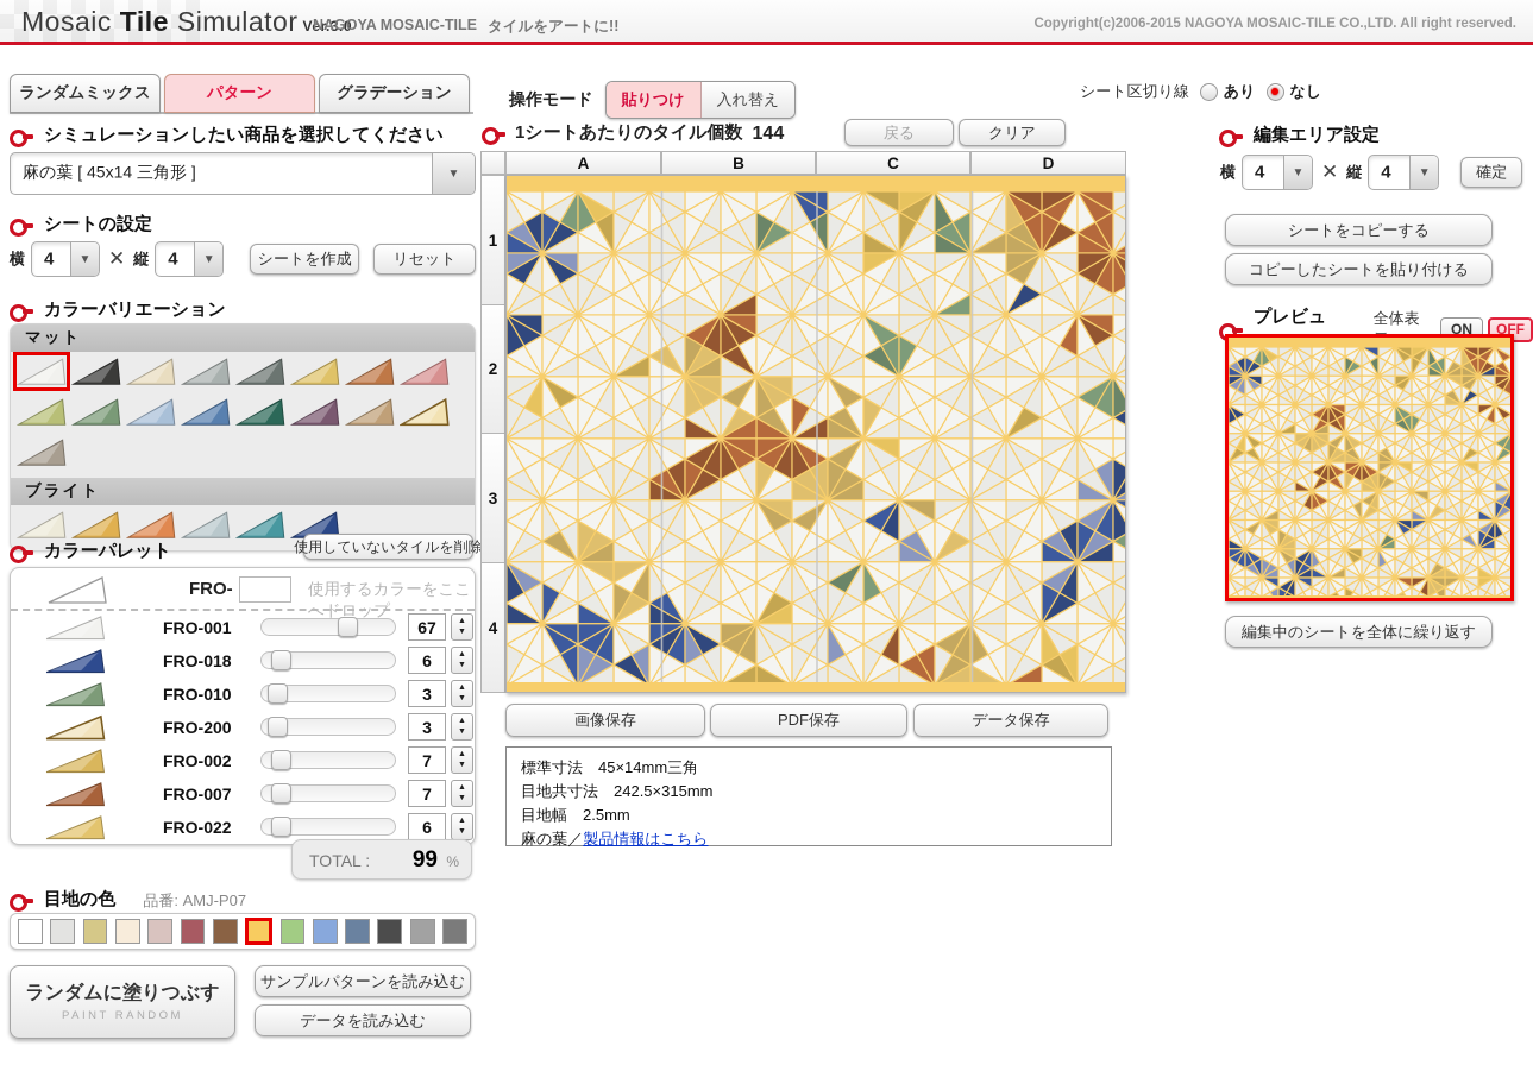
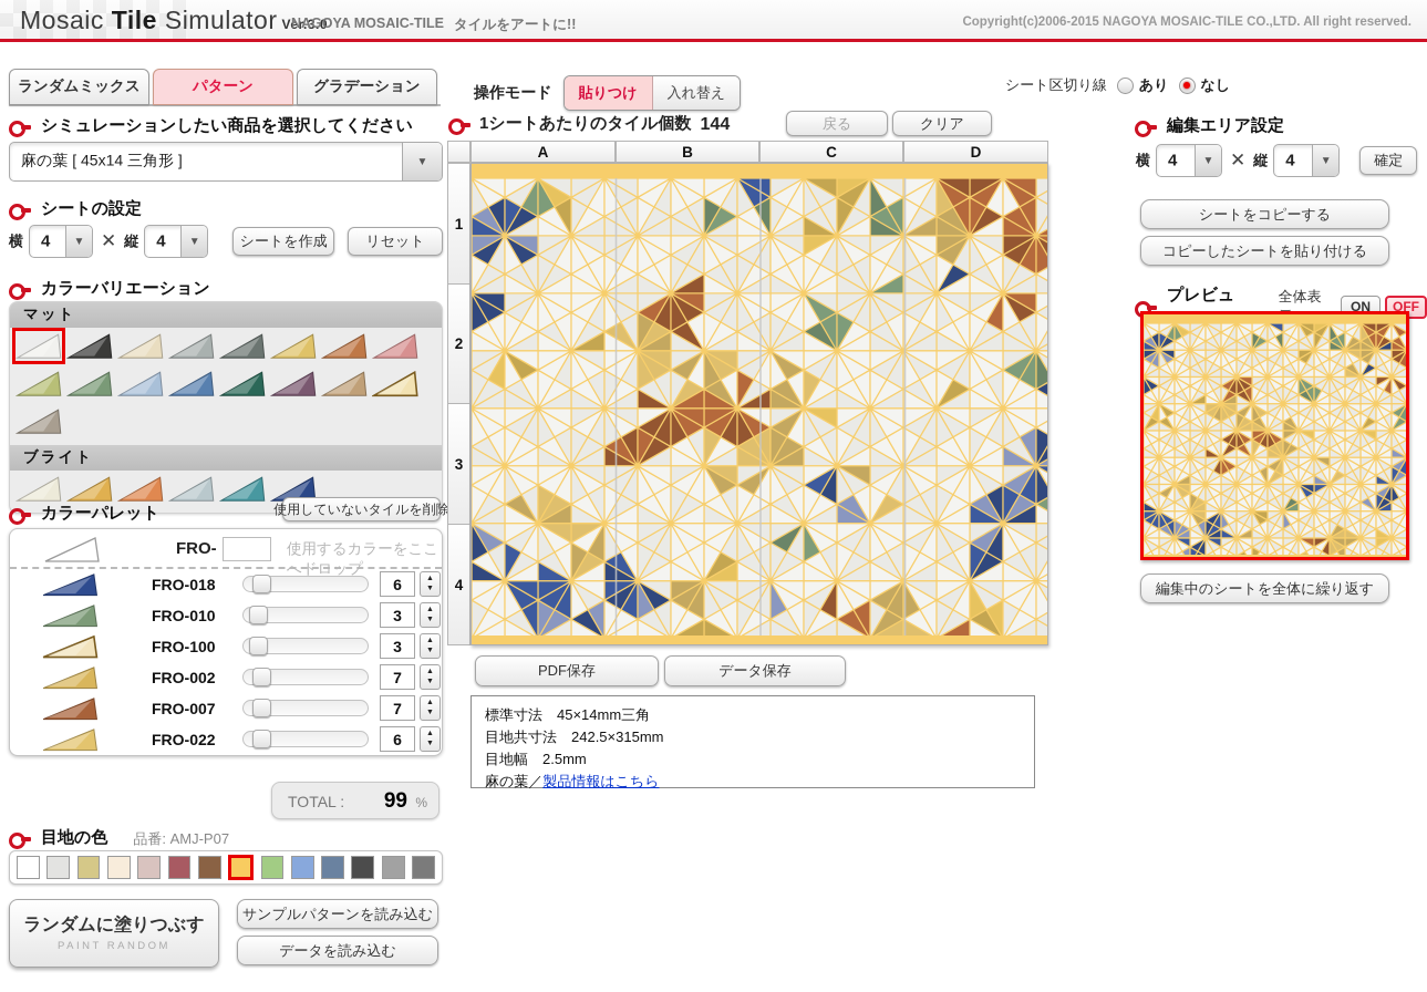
  Mosaic Tile Simulator Ver.3.0
  NAGOYA MOSAIC-TILE
  タイルをアートに!!
  Copyright(c)2006-2015 NAGOYA MOSAIC-TILE CO.,LTD. All right reserved.
  ランダムミックス
  パターン
  グラデーション
  操作モード
  貼りつけ
  入れ替え
  シート区切り線
  あり
  なし
  シミュレーションしたい商品を選択してください
  麻の葉 [ 45x14 三角形 ]
  ▼
  シートの設定
  横
  4
  ▼
  ✕
  縦
  4
  ▼
  シートを作成
  リセット
  カラーバリエーション
  マット
  ブライト
  カラーパレット
  使用していないタイルを削除
  FRO-
  使用するカラーをここへドロップ
- FRO-001
- 67
  FRO-018
  6
  FRO-010
  3
- FRO-200
+ FRO-100
  3
  FRO-002
  7
  FRO-007
  7
  FRO-022
  6
  TOTAL :
  99
  %
  目地の色
  品番: AMJ-P07
  ランダムに塗りつぶす
  PAINT RANDOM
  サンプルパターンを読み込む
  データを読み込む
  1シートあたりのタイル個数
  144
  戻る
  クリア
  A
  B
  C
  D
  1
  2
  3
  4
- 画像保存
  PDF保存
  データ保存
  標準寸法 45×14mm三角
  目地共寸法 242.5×315mm
  目地幅 2.5mm
  麻の葉／製品情報はこちら
  編集エリア設定
  横
  4
  ▼
  ✕
  縦
  4
  ▼
  確定
  シートをコピーする
  コピーしたシートを貼り付ける
  プレビュ
  全体表
  ON
  OFF
  編集中のシートを全体に繰り返す
